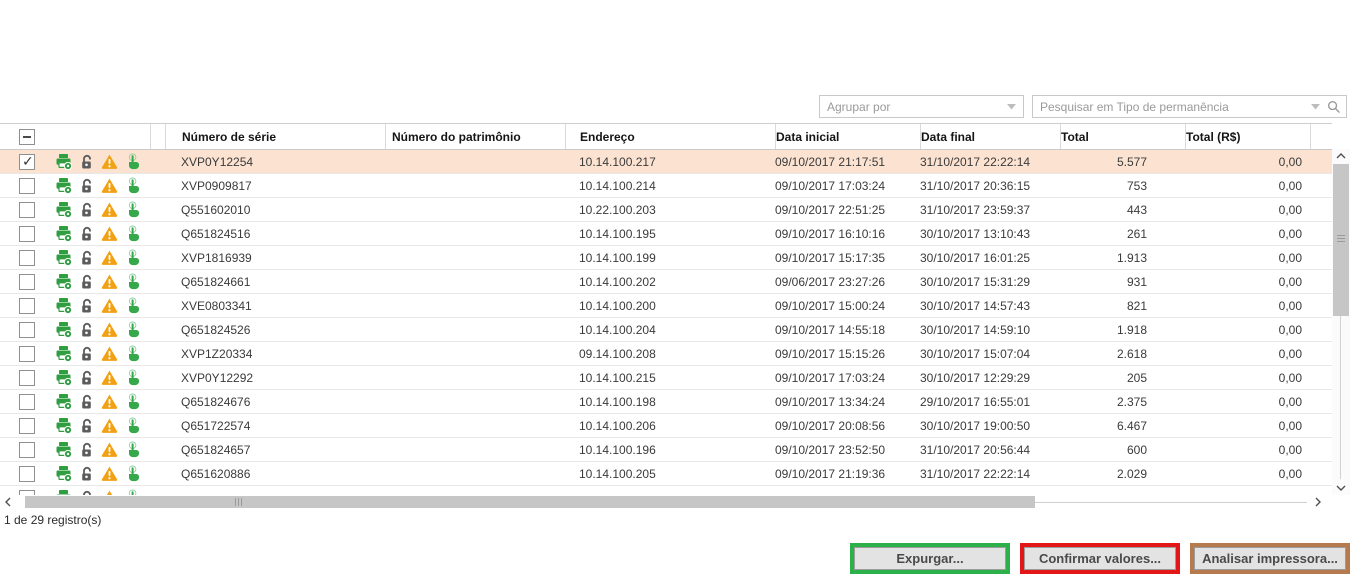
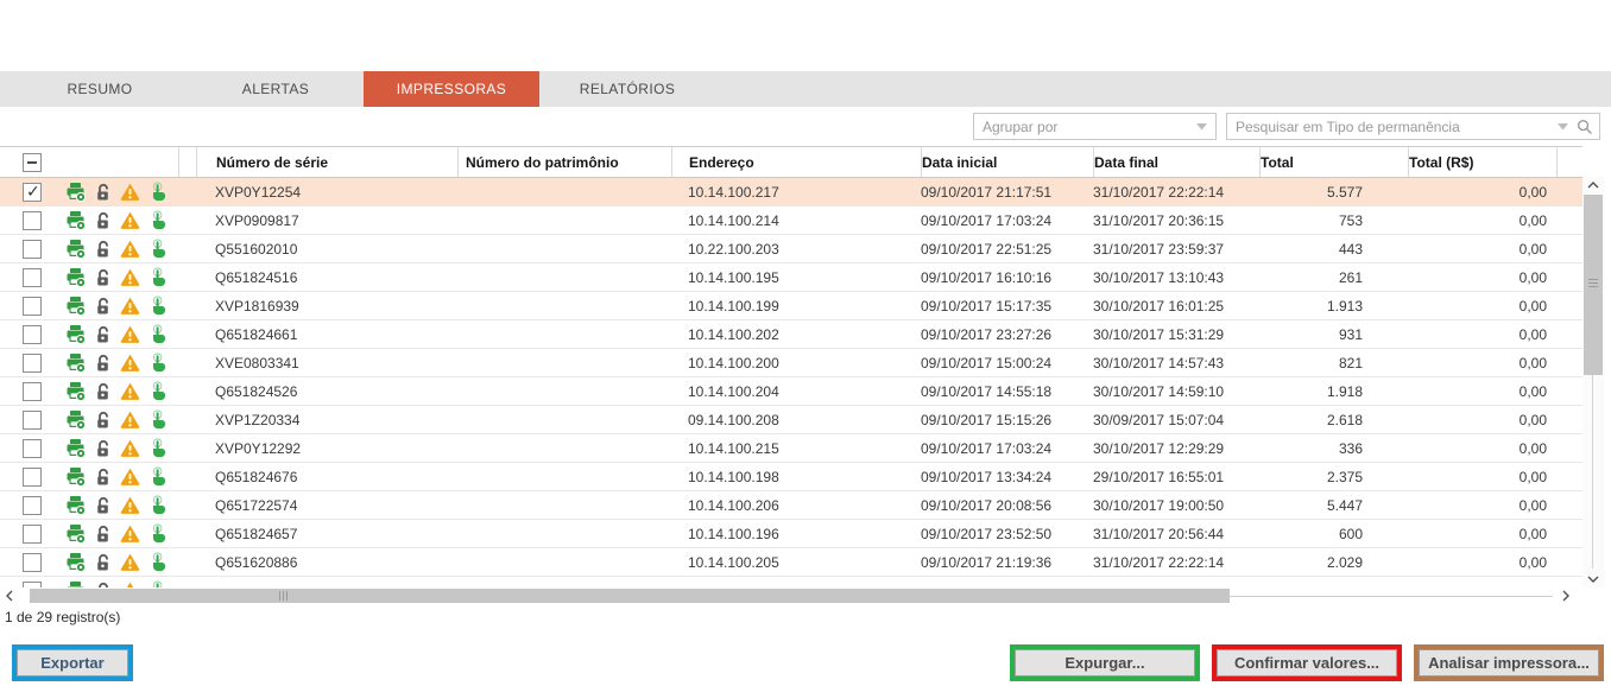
+ RESUMO
+ ALERTAS
+ IMPRESSORAS
+ RELATÓRIOS
  Agrupar por
  Pesquisar em Tipo de permanência
  Número de série
  Número do patrimônio
  Endereço
  Data inicial
  Data final
  Total
  Total (R$)
  XVP0Y12254
  10.14.100.217
  09/10/2017 21:17:51
  31/10/2017 22:22:14
  5.577
  0,00
  XVP0909817
  10.14.100.214
  09/10/2017 17:03:24
  31/10/2017 20:36:15
  753
  0,00
  Q551602010
  10.22.100.203
  09/10/2017 22:51:25
  31/10/2017 23:59:37
  443
  0,00
  Q651824516
  10.14.100.195
  09/10/2017 16:10:16
  30/10/2017 13:10:43
  261
  0,00
  XVP1816939
  10.14.100.199
  09/10/2017 15:17:35
  30/10/2017 16:01:25
  1.913
  0,00
  Q651824661
  10.14.100.202
- 09/06/2017 23:27:26
+ 09/10/2017 23:27:26
  30/10/2017 15:31:29
  931
  0,00
  XVE0803341
  10.14.100.200
  09/10/2017 15:00:24
  30/10/2017 14:57:43
  821
  0,00
  Q651824526
  10.14.100.204
  09/10/2017 14:55:18
  30/10/2017 14:59:10
  1.918
  0,00
  XVP1Z20334
  09.14.100.208
  09/10/2017 15:15:26
- 30/10/2017 15:07:04
+ 30/09/2017 15:07:04
  2.618
  0,00
  XVP0Y12292
  10.14.100.215
  09/10/2017 17:03:24
  30/10/2017 12:29:29
- 205
+ 336
  0,00
  Q651824676
  10.14.100.198
  09/10/2017 13:34:24
  29/10/2017 16:55:01
  2.375
  0,00
  Q651722574
  10.14.100.206
  09/10/2017 20:08:56
  30/10/2017 19:00:50
- 6.467
+ 5.447
  0,00
  Q651824657
  10.14.100.196
  09/10/2017 23:52:50
  31/10/2017 20:56:44
  600
  0,00
  Q651620886
  10.14.100.205
  09/10/2017 21:19:36
  31/10/2017 22:22:14
  2.029
  0,00
  1 de 29 registro(s)
+ Exportar
  Expurgar...
  Confirmar valores...
  Analisar impressora...
